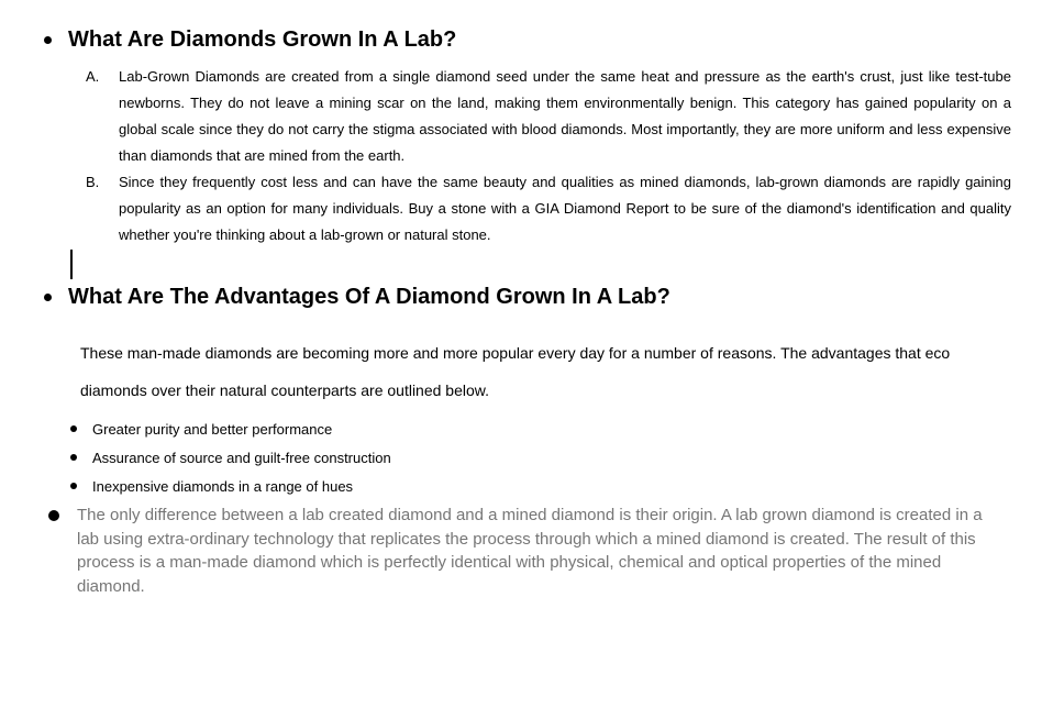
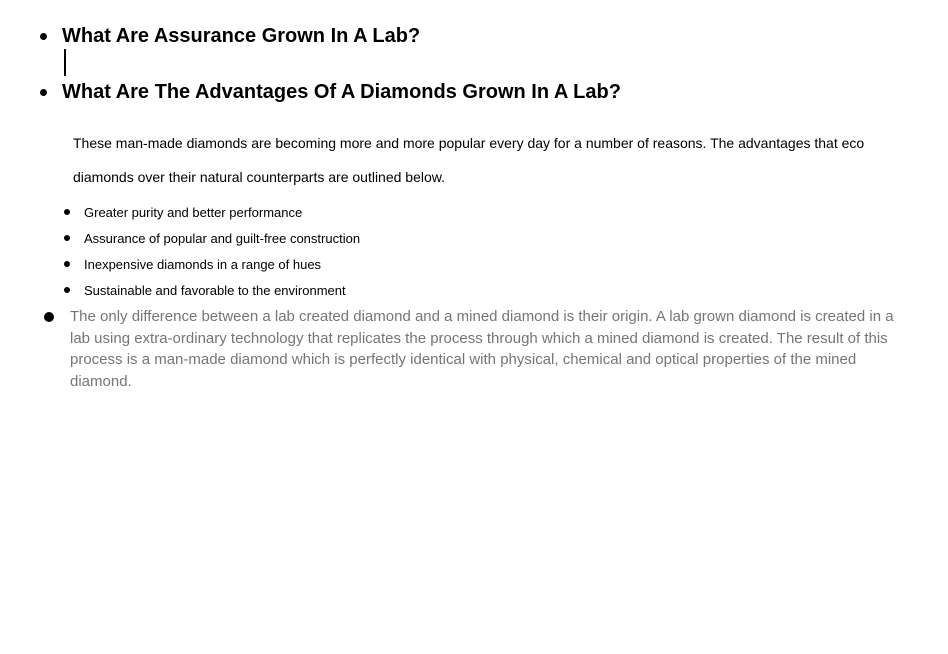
- What Are Diamonds Grown In A Lab?
+ What Are Assurance Grown In A Lab?
- A.
- Lab-Grown Diamonds are created from a single diamond seed under the same heat and pressure as the earth's crust, just like test-tube newborns. They do not leave a mining scar on the land, making them environmentally benign. This category has gained popularity on a global scale since they do not carry the stigma associated with blood diamonds. Most importantly, they are more uniform and less expensive than diamonds that are mined from the earth.
- B.
- Since they frequently cost less and can have the same beauty and qualities as mined diamonds, lab-grown diamonds are rapidly gaining popularity as an option for many individuals. Buy a stone with a GIA Diamond Report to be sure of the diamond's identification and quality whether you're thinking about a lab-grown or natural stone.
- What Are The Advantages Of A Diamond Grown In A Lab?
+ What Are The Advantages Of A Diamonds Grown In A Lab?
  These man-made diamonds are becoming more and more popular every day for a number of reasons. The advantages that eco diamonds over their natural counterparts are outlined below.
  Greater purity and better performance
- Assurance of source and guilt-free construction
+ Assurance of popular and guilt-free construction
  Inexpensive diamonds in a range of hues
+ Sustainable and favorable to the environment
  The only difference between a lab created diamond and a mined diamond is their origin. A lab grown diamond is created in a lab using extra-ordinary technology that replicates the process through which a mined diamond is created. The result of this process is a man-made diamond which is perfectly identical with physical, chemical and optical properties of the mined diamond.
